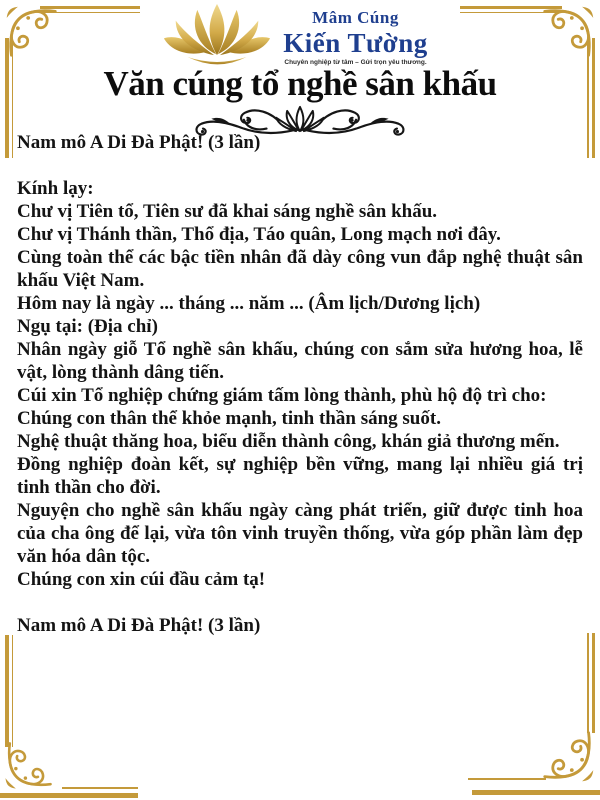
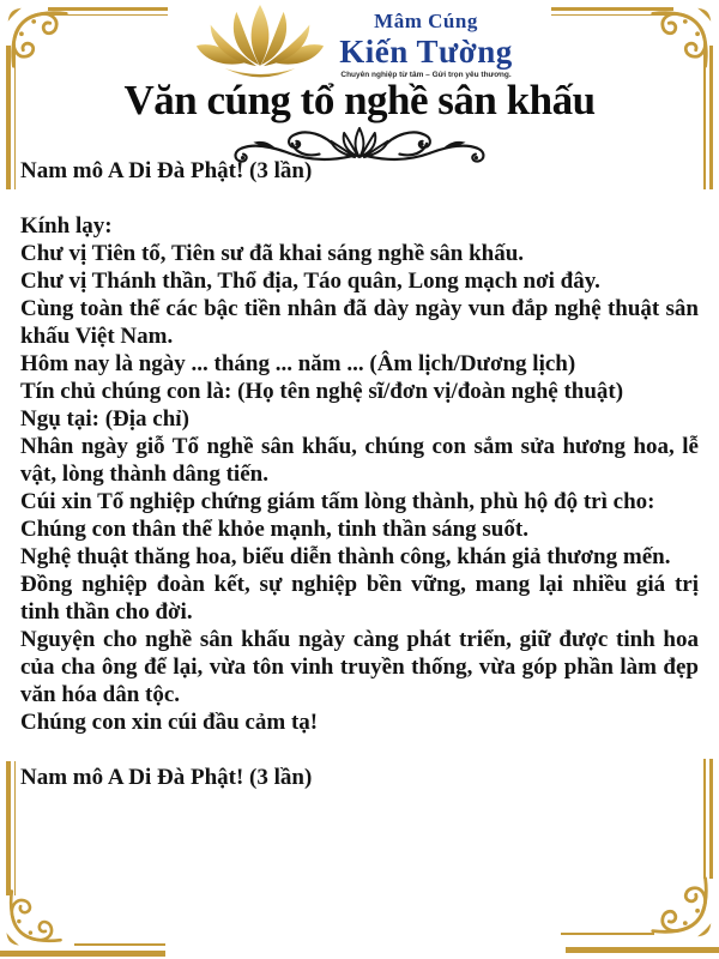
  Mâm Cúng
  Kiến Tường
  Văn cúng tổ nghề sân khấu
  Nam mô A Di Đà Phật! (3 lần)
  Kính lạy:
  Chư vị Tiên tổ, Tiên sư đã khai sáng nghề sân khấu.
  Chư vị Thánh thần, Thổ địa, Táo quân, Long mạch nơi đây.
- Cùng toàn thể các bậc tiền nhân đã dày công vun đắp nghệ thuật sân khấu Việt Nam.
+ Cùng toàn thể các bậc tiền nhân đã dày ngày vun đắp nghệ thuật sân khấu Việt Nam.
  Hôm nay là ngày ... tháng ... năm ... (Âm lịch/Dương lịch)
+ Tín chủ chúng con là: (Họ tên nghệ sĩ/đơn vị/đoàn nghệ thuật)
  Ngụ tại: (Địa chỉ)
  Nhân ngày giỗ Tổ nghề sân khấu, chúng con sắm sửa hương hoa, lễ vật, lòng thành dâng tiến.
  Cúi xin Tổ nghiệp chứng giám tấm lòng thành, phù hộ độ trì cho:
  Chúng con thân thể khỏe mạnh, tinh thần sáng suốt.
  Nghệ thuật thăng hoa, biểu diễn thành công, khán giả thương mến.
  Đồng nghiệp đoàn kết, sự nghiệp bền vững, mang lại nhiều giá trị tinh thần cho đời.
  Nguyện cho nghề sân khấu ngày càng phát triển, giữ được tinh hoa của cha ông để lại, vừa tôn vinh truyền thống, vừa góp phần làm đẹp văn hóa dân tộc.
  Chúng con xin cúi đầu cảm tạ!
  Nam mô A Di Đà Phật! (3 lần)
